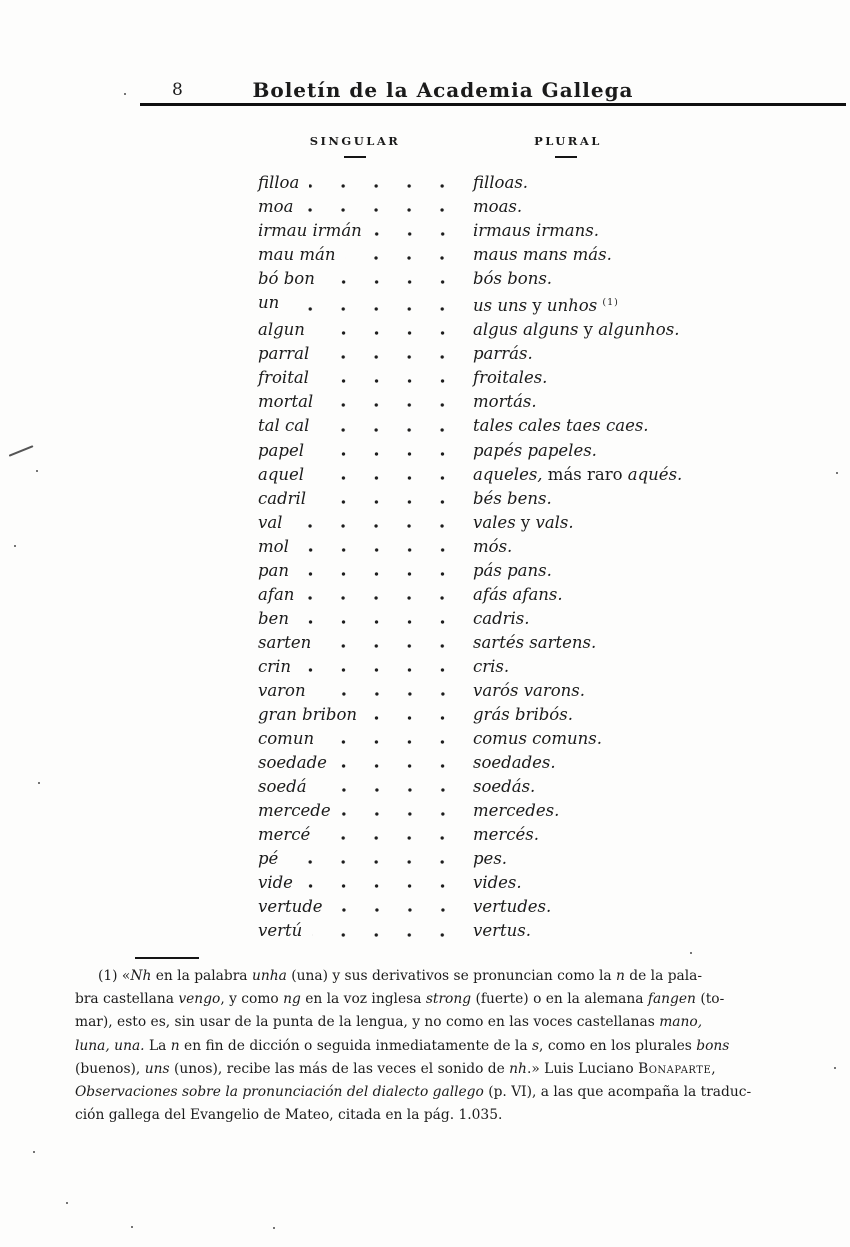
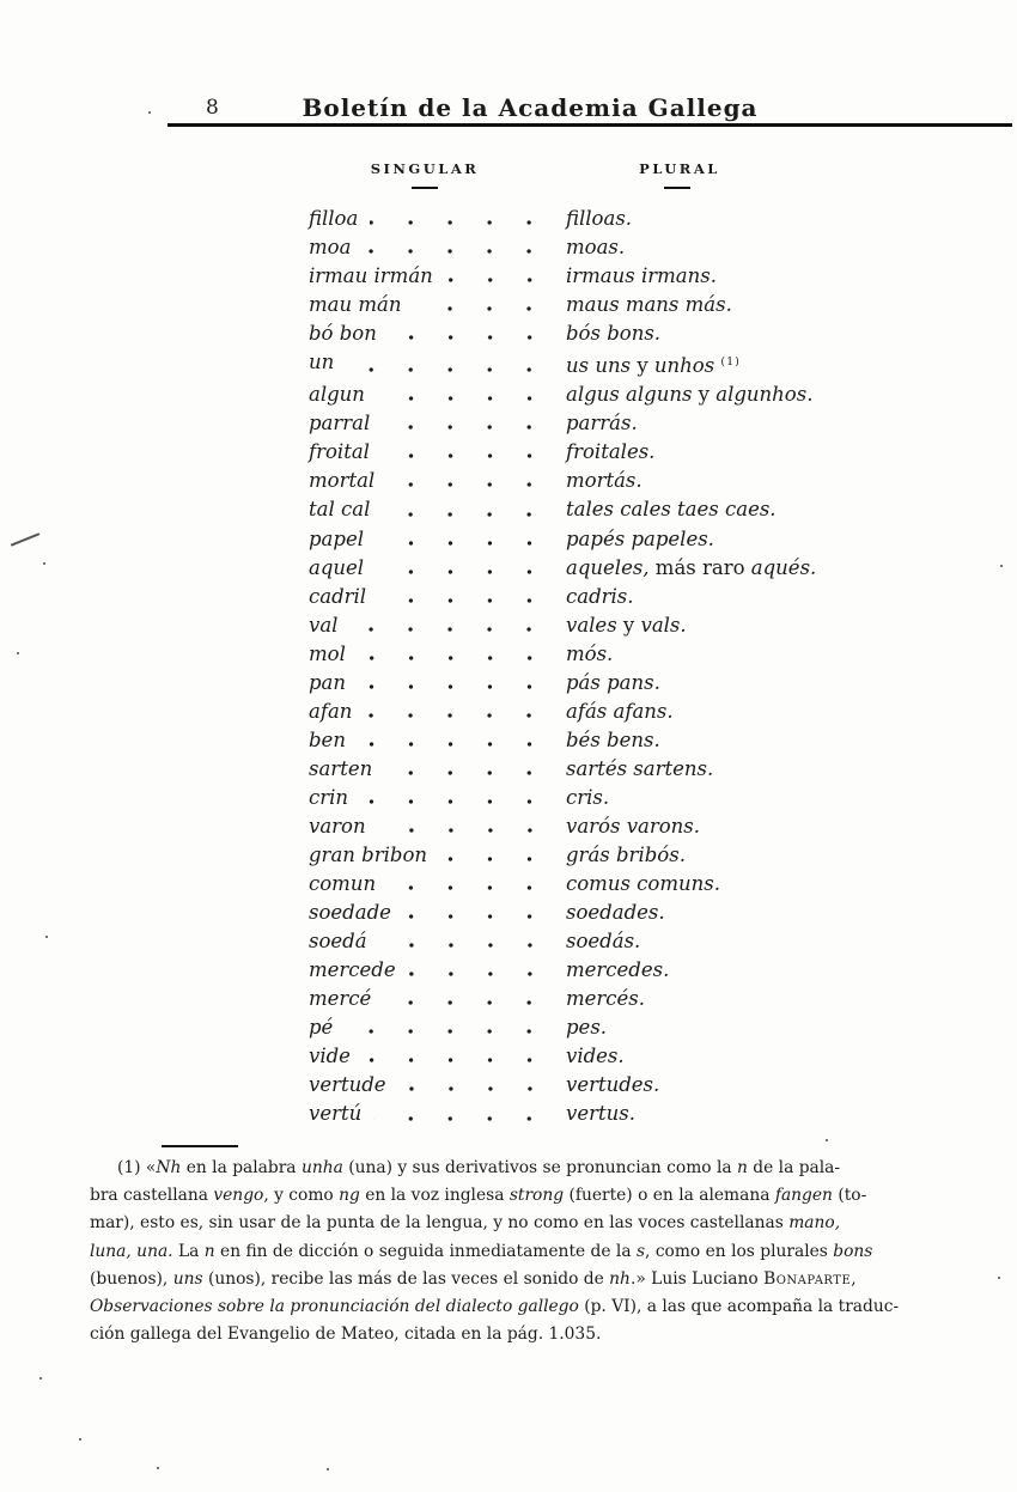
  8
  Boletín de la Academia Gallega
  SINGULAR
  PLURAL
  filloa
  filloas.
  moa
  moas.
  irmau irmán
  irmaus irmans.
  mau mán
  maus mans más.
  bó bon
  bós bons.
  un
  us uns y unhos (1)
  algun
  algus alguns y algunhos.
  parral
  parrás.
  froital
  froitales.
  mortal
  mortás.
  tal cal
  tales cales taes caes.
  papel
  papés papeles.
  aquel
  aqueles, más raro aqués.
  cadril
- bés bens.
+ cadris.
  val
  vales y vals.
  mol
  mós.
  pan
  pás pans.
  afan
  afás afans.
  ben
- cadris.
+ bés bens.
  sarten
  sartés sartens.
  crin
  cris.
  varon
  varós varons.
  gran bribon
  grás bribós.
  comun
  comus comuns.
  soedade
  soedades.
  soedá
  soedás.
  mercede
  mercedes.
  mercé
  mercés.
  pé
  pes.
  vide
  vides.
  vertude
  vertudes.
  vertú
  vertus.
  (1) «Nh en la palabra unha (una) y sus derivativos se pronuncian como la n de la pala-
  bra castellana vengo, y como ng en la voz inglesa strong (fuerte) o en la alemana fangen (to-
  mar), esto es, sin usar de la punta de la lengua, y no como en las voces castellanas mano,
  luna, una. La n en fin de dicción o seguida inmediatamente de la s, como en los plurales bons
  (buenos), uns (unos), recibe las más de las veces el sonido de nh.» Luis Luciano Bonaparte,
  Observaciones sobre la pronunciación del dialecto gallego (p. VI), a las que acompaña la traduc-
  ción gallega del Evangelio de Mateo, citada en la pág. 1.035.
